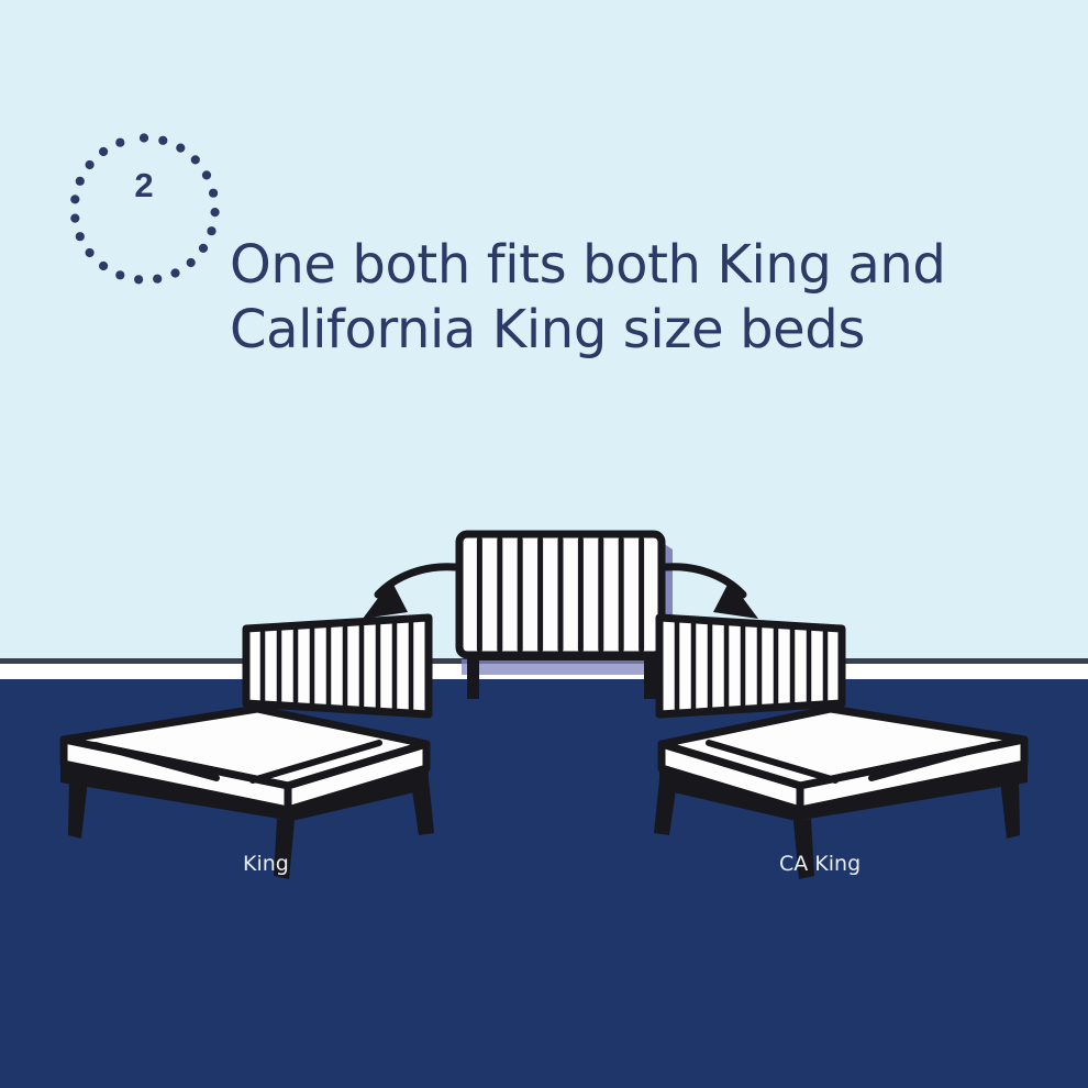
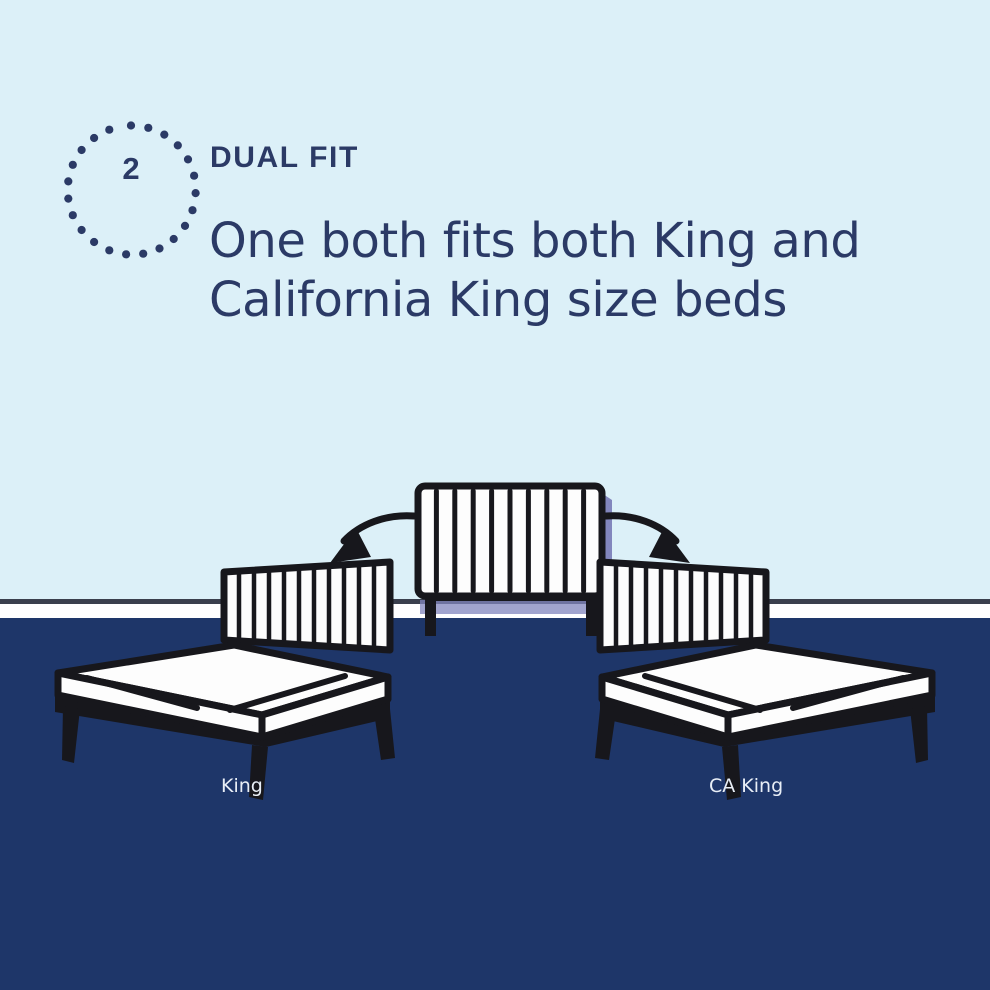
  2
+ DUAL FIT
  One both fits both King and
  California King size beds
  King
  CA King
